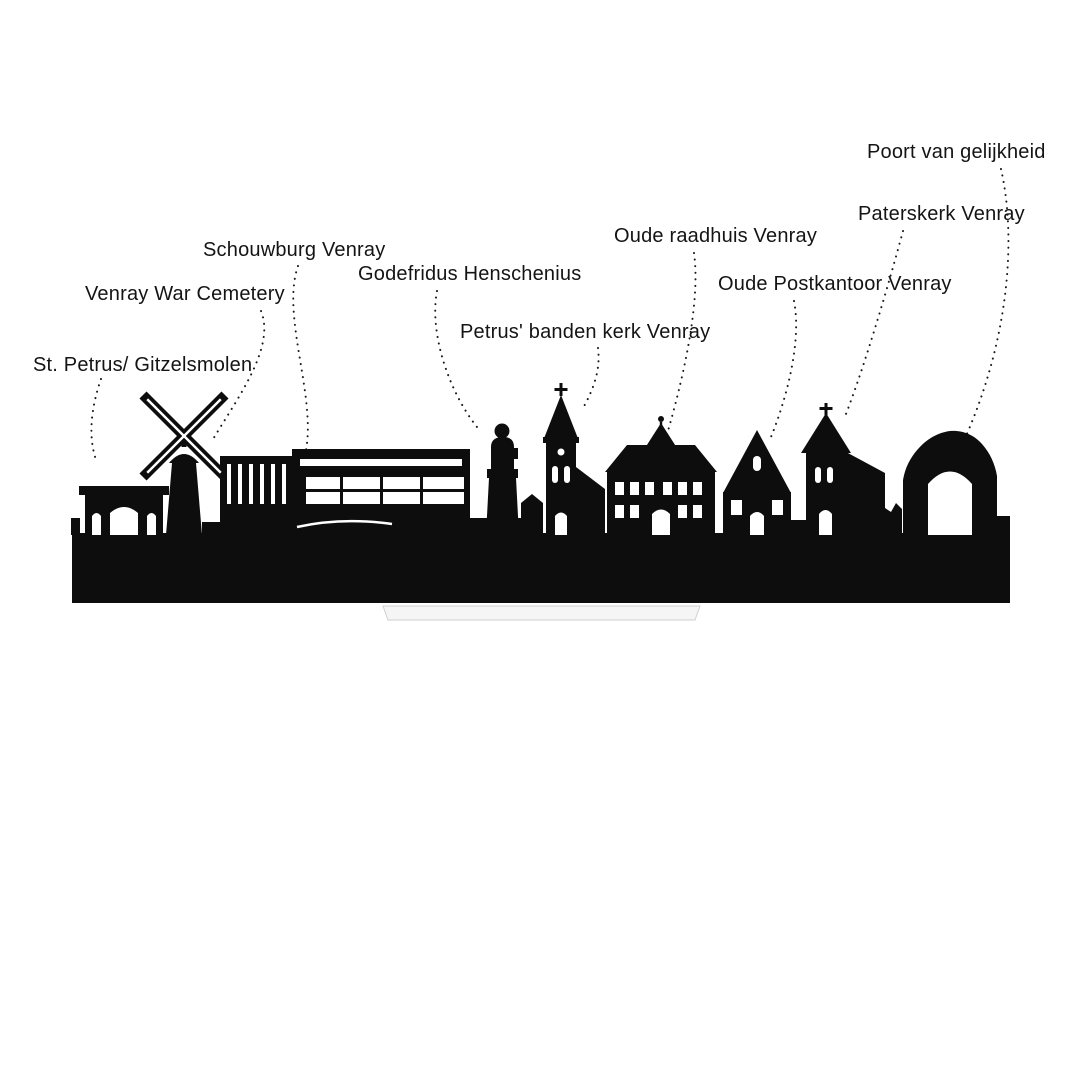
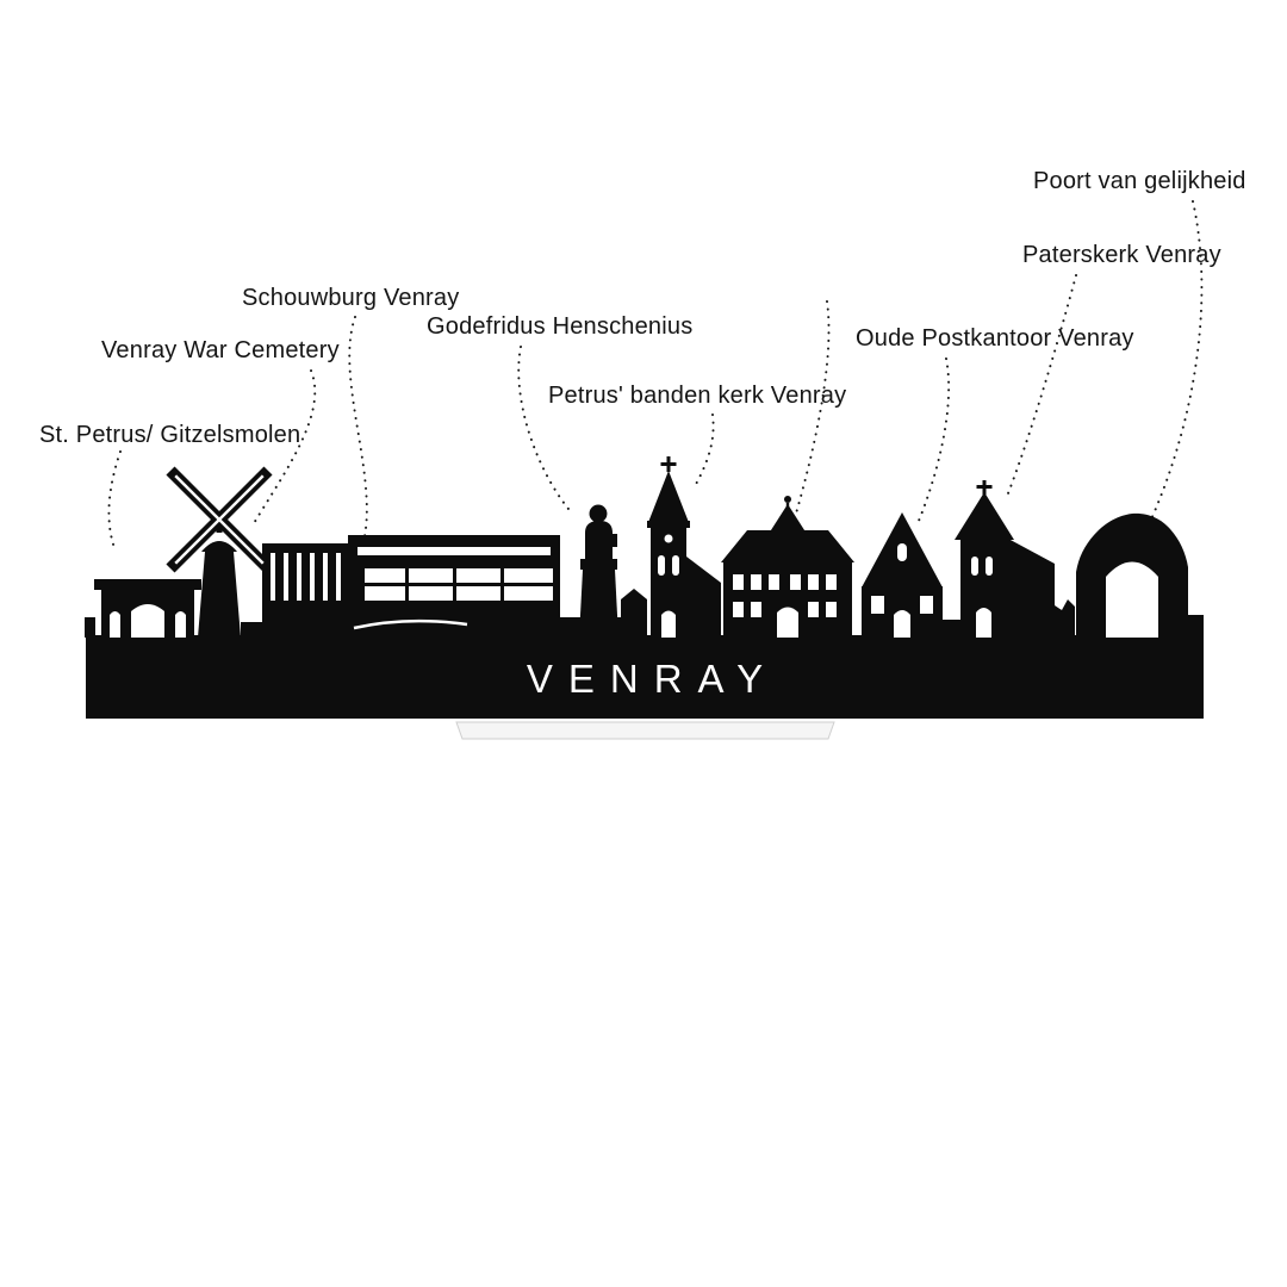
  Poort van gelijkheid
  Paterskerk Venray
- Oude raadhuis Venray
  Schouwburg Venray
  Godefridus Henschenius
  Oude Postkantoor Venray
  Venray War Cemetery
  Petrus' banden kerk Venray
  St. Petrus/ Gitzelsmolen
+ VENRAY
